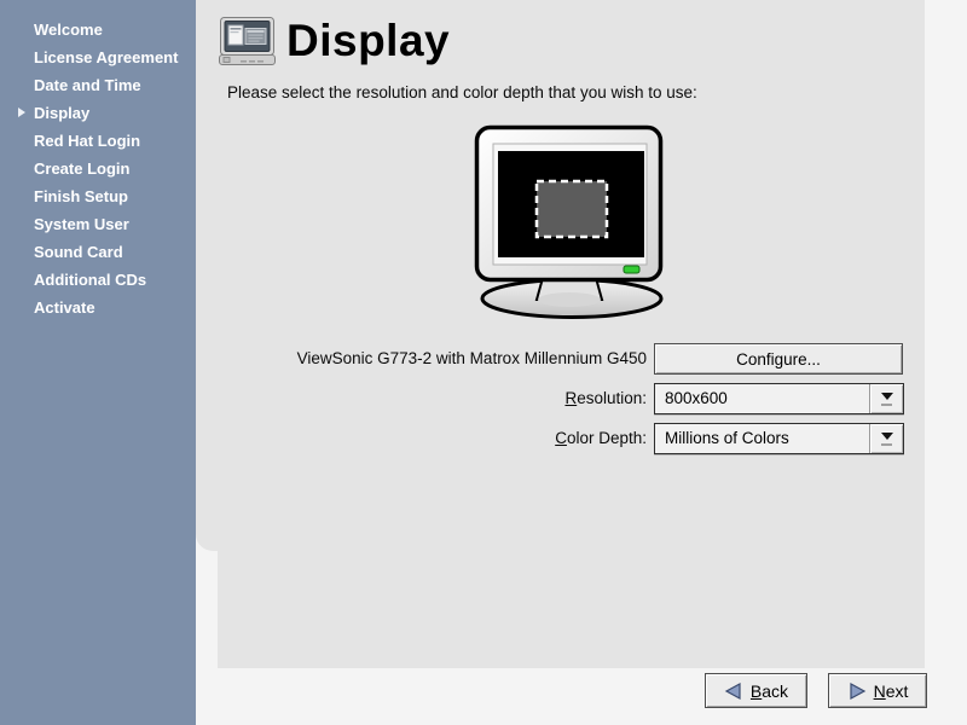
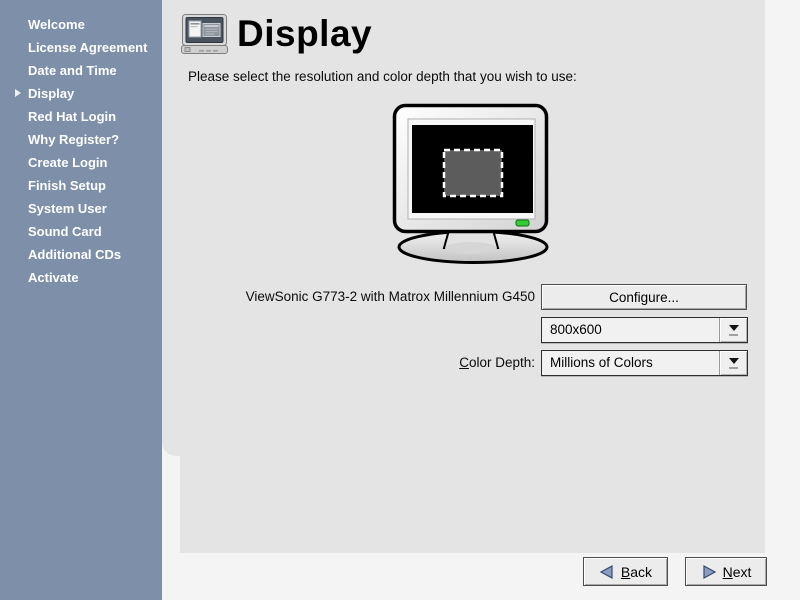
  Welcome
  License Agreement
  Date and Time
  Display
  Red Hat Login
+ Why Register?
  Create Login
  Finish Setup
  System User
  Sound Card
  Additional CDs
  Activate
  Display
  Please select the resolution and color depth that you wish to use:
  ViewSonic G773-2 with Matrox Millennium G450
  Configure...
- Resolution:
  800x600
  Color Depth:
  Millions of Colors
  Back
  Next
